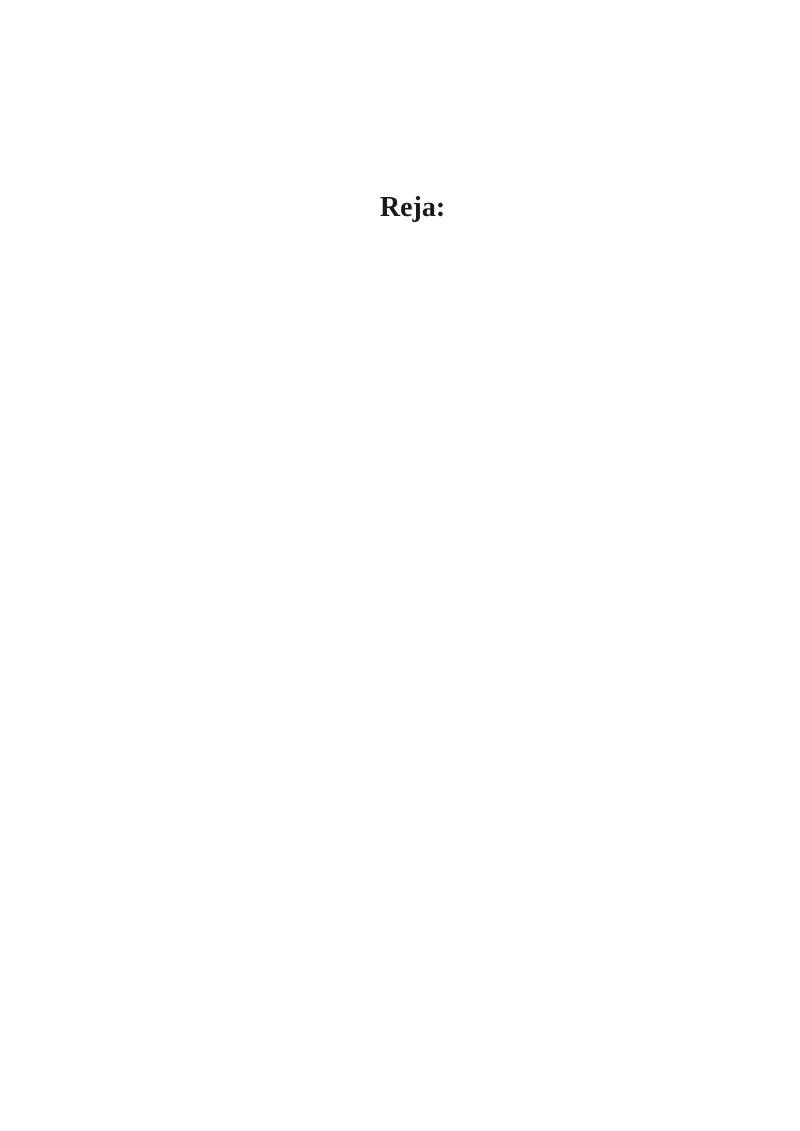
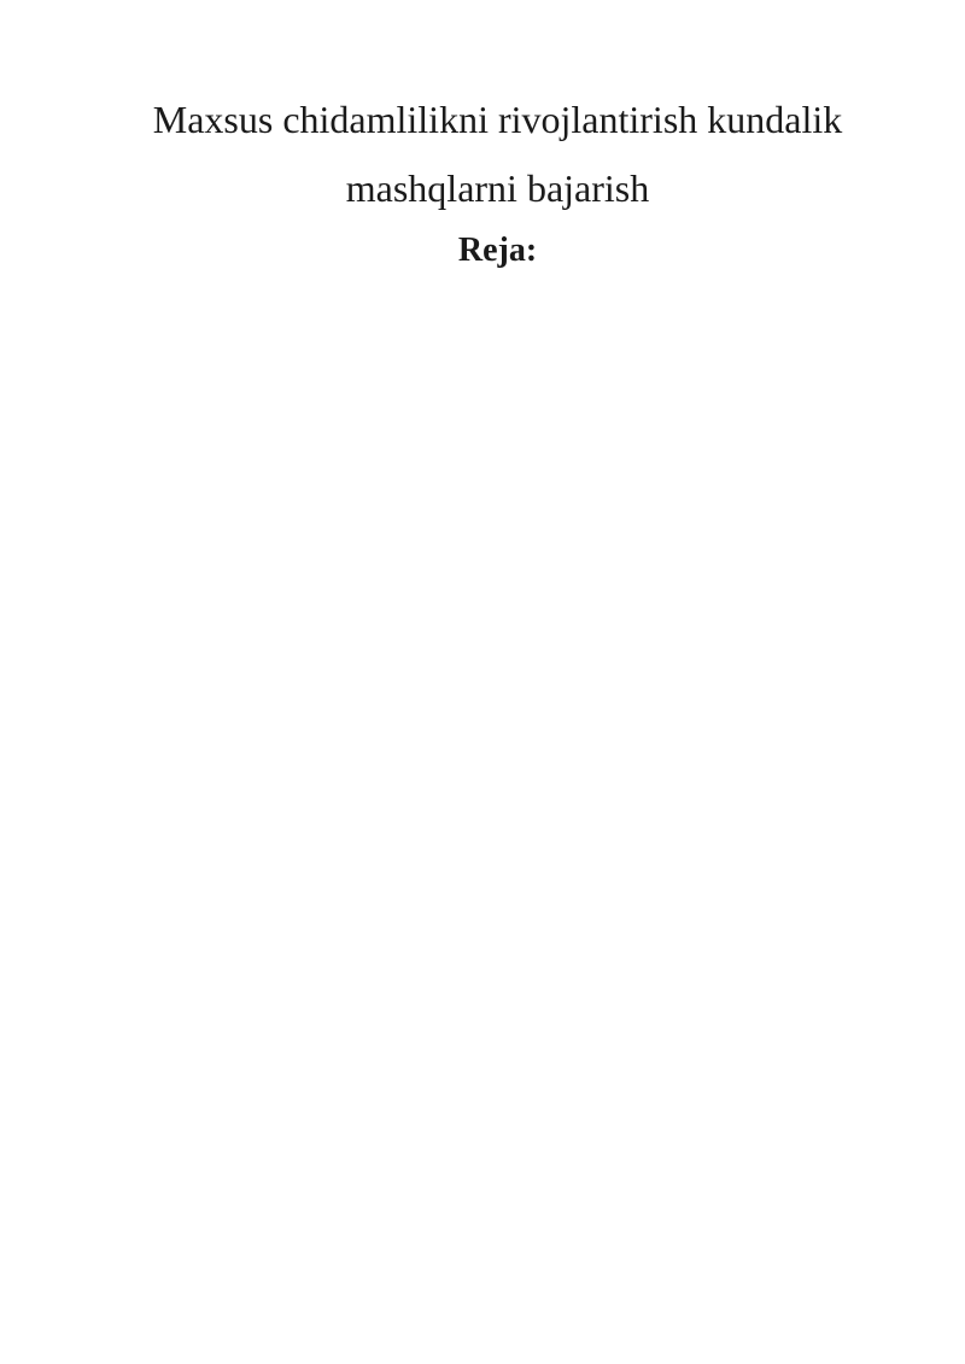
+ Maxsus chidamlilikni rivojlantirish kundalik
+ mashqlarni bajarish
  Reja:
